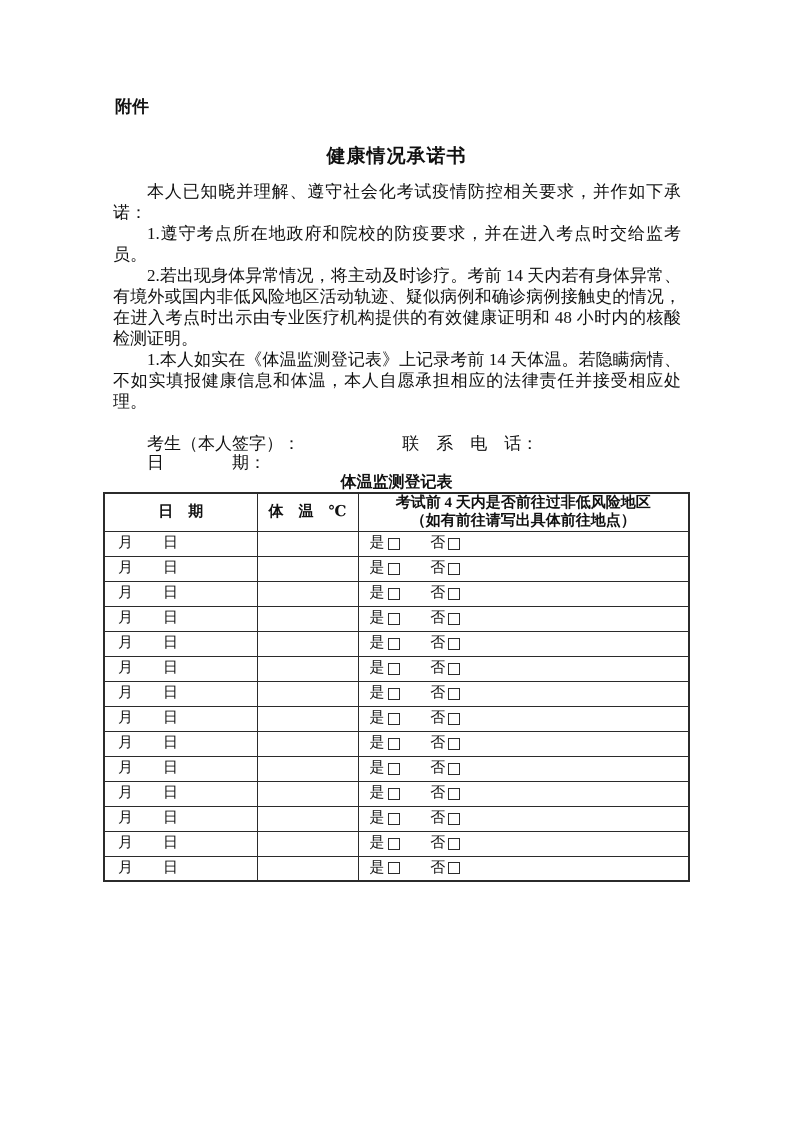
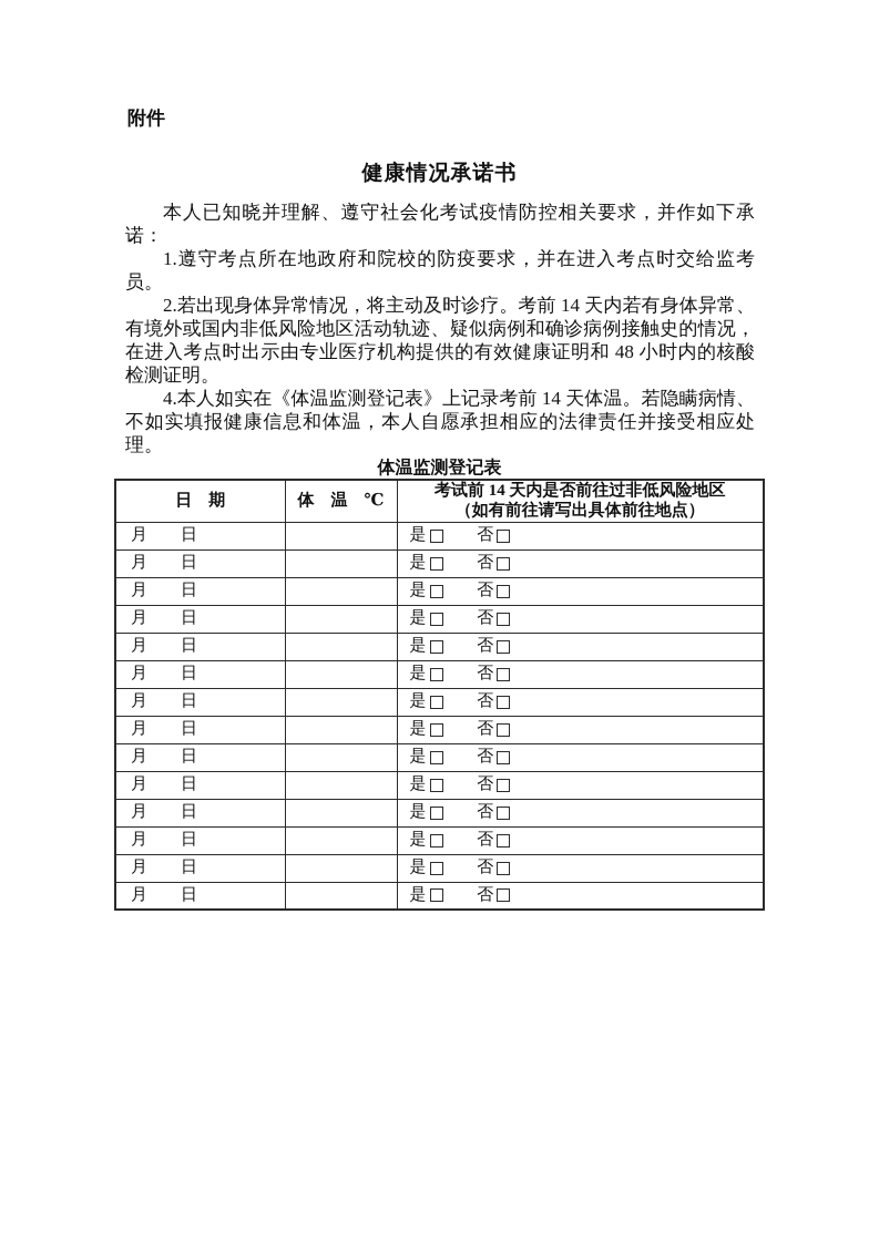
  附件
  健康情况承诺书
  本人已知晓并理解、遵守社会化考试疫情防控相关要求，并作如下承诺：
  1.遵守考点所在地政府和院校的防疫要求，并在进入考点时交给监考员。
  2.若出现身体异常情况，将主动及时诊疗。考前 14 天内若有身体异常、有境外或国内非低风险地区活动轨迹、疑似病例和确诊病例接触史的情况，在进入考点时出示由专业医疗机构提供的有效健康证明和 48 小时内的核酸检测证明。
- 1.本人如实在《体温监测登记表》上记录考前 14 天体温。若隐瞒病情、不如实填报健康信息和体温，本人自愿承担相应的法律责任并接受相应处理。
+ 4.本人如实在《体温监测登记表》上记录考前 14 天体温。若隐瞒病情、不如实填报健康信息和体温，本人自愿承担相应的法律责任并接受相应处理。
- 考生（本人签字）： 联 系 电 话：
- 日 期：
  体温监测登记表
- 日 期	体 温 ℃	考试前 4 天内是否前往过非低风险地区 （如有前往请写出具体前往地点）
+ 日 期	体 温 ℃	考试前 14 天内是否前往过非低风险地区 （如有前往请写出具体前往地点）
  月 日		是 否
  月 日		是 否
  月 日		是 否
  月 日		是 否
  月 日		是 否
  月 日		是 否
  月 日		是 否
  月 日		是 否
  月 日		是 否
  月 日		是 否
  月 日		是 否
  月 日		是 否
  月 日		是 否
  月 日		是 否
